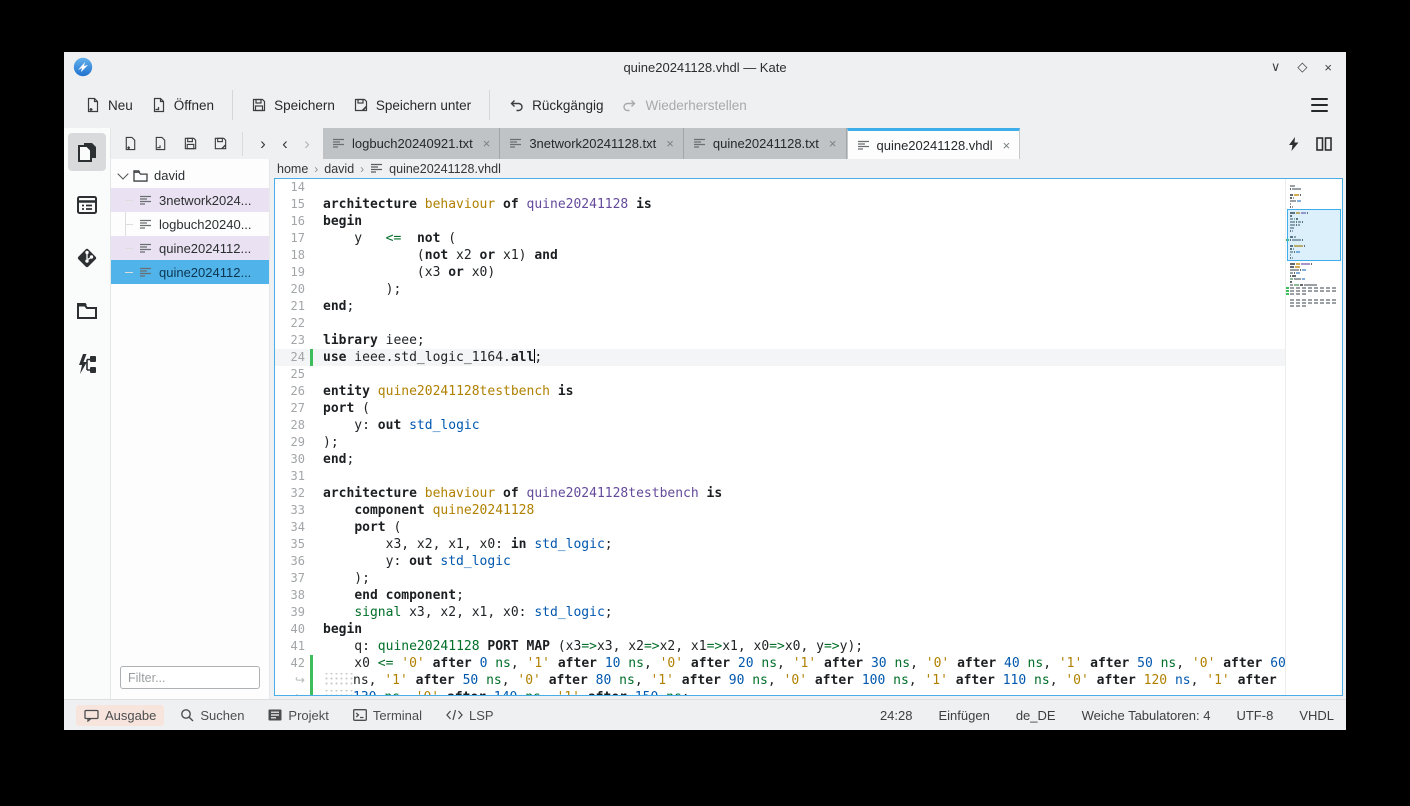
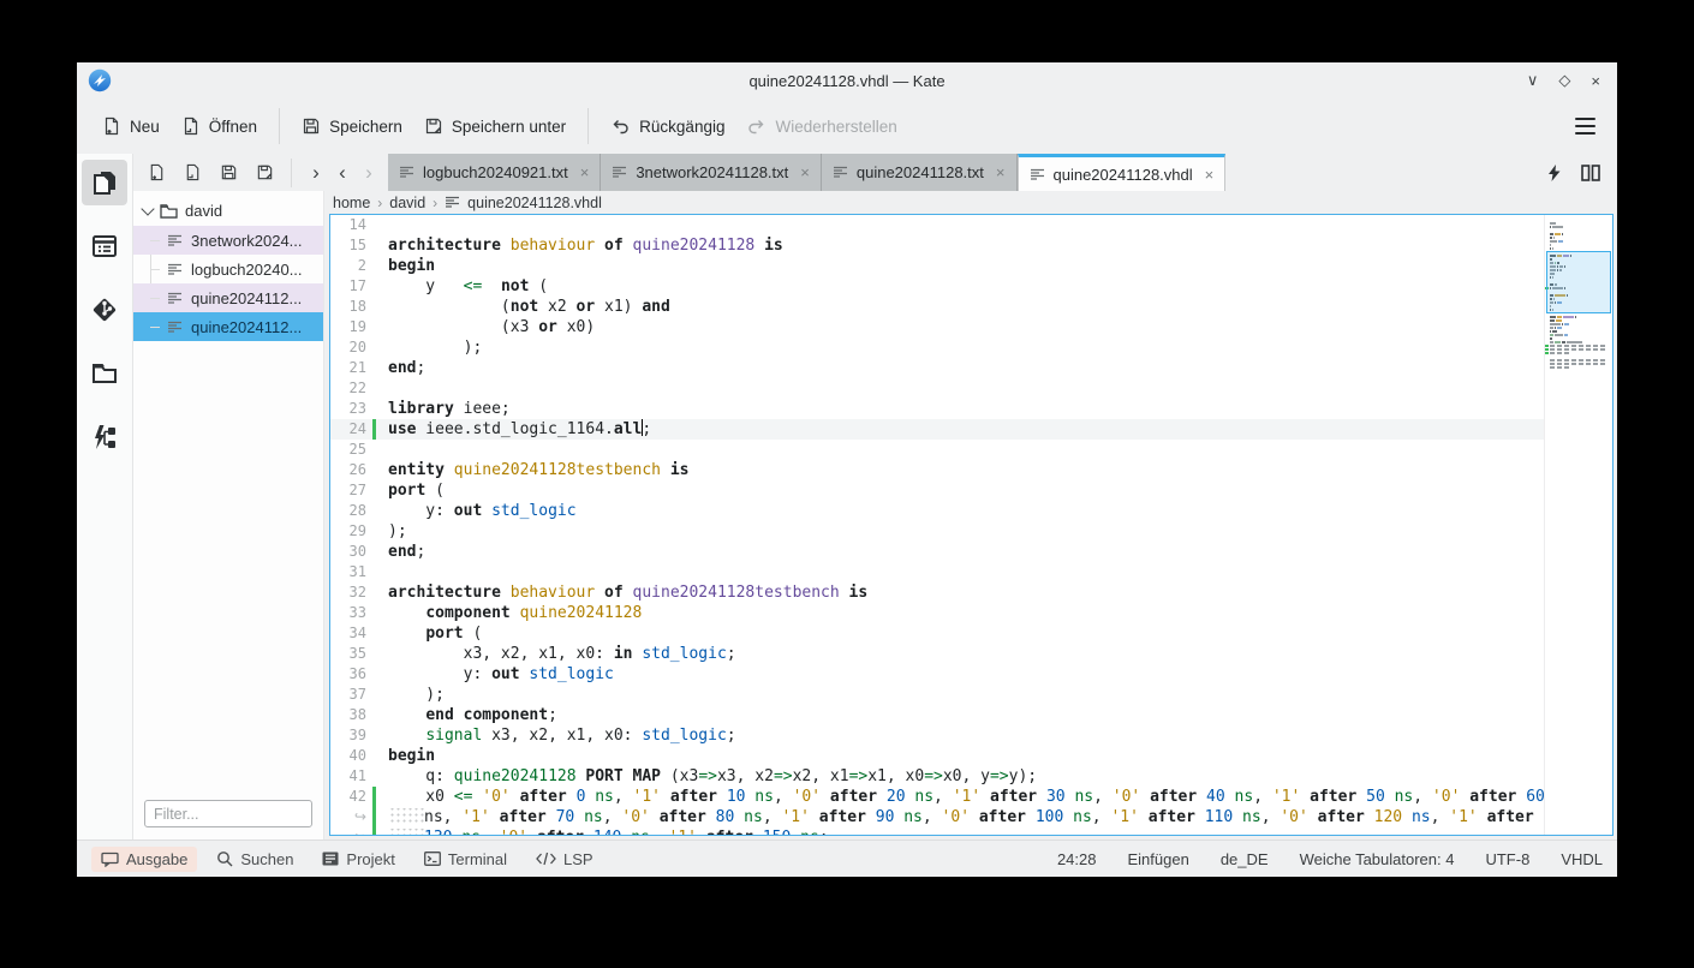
  quine20241128.vhdl — Kate
  ∨
  ◇
  ×
  Neu
  Öffnen
  Speichern
  Speichern unter
  Rückgängig
  Wiederherstellen
  ›
  ‹
  ›
  logbuch20240921.txt
  ×
  3network20241128.txt
  ×
  quine20241128.txt
  ×
  quine20241128.vhdl
  ×
  david
  3network2024...
  logbuch20240...
  quine2024112...
  quine2024112...
  Filter...
  home
  ›
  david
  ›
  quine20241128.vhdl
  14
  15
  architecture behaviour of quine20241128 is
- 16
+ 2
  begin
  17
  y <= not (
  18
  (not x2 or x1) and
  19
  (x3 or x0)
  20
  );
  21
  end;
  22
  23
  library ieee;
  24
  use ieee.std_logic_1164.all;
  25
  26
  entity quine20241128testbench is
  27
  port (
  28
  y: out std_logic
  29
  );
  30
  end;
  31
  32
  architecture behaviour of quine20241128testbench is
  33
  component quine20241128
  34
  port (
  35
  x3, x2, x1, x0: in std_logic;
  36
  y: out std_logic
  37
  );
  38
  end component;
  39
  signal x3, x2, x1, x0: std_logic;
  40
  begin
  41
  q: quine20241128 PORT MAP (x3=>x3, x2=>x2, x1=>x1, x0=>x0, y=>y);
  42
  x0 <= '0' after 0 ns, '1' after 10 ns, '0' after 20 ns, '1' after 30 ns, '0' after 40 ns, '1' after 50 ns, '0' after 60
  ↪
- ns, '1' after 50 ns, '0' after 80 ns, '1' after 90 ns, '0' after 100 ns, '1' after 110 ns, '0' after 120 ns, '1' after
+ ns, '1' after 70 ns, '0' after 80 ns, '1' after 90 ns, '0' after 100 ns, '1' after 110 ns, '0' after 120 ns, '1' after
  Ausgabe
  Suchen
  Projekt
  Terminal
  LSP
  24:28
  Einfügen
  de_DE
  Weiche Tabulatoren: 4
  UTF-8
  VHDL
